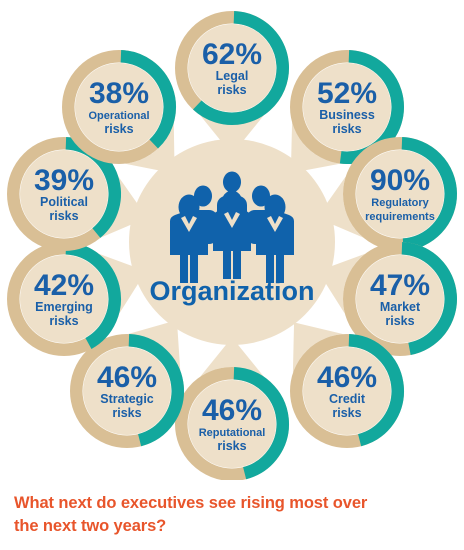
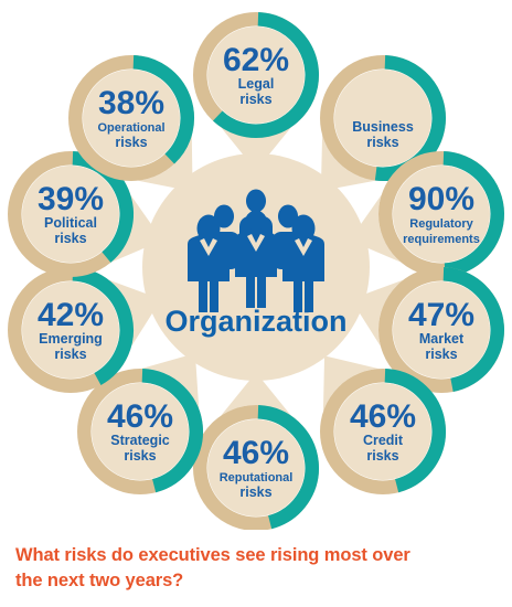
  62%
  Legal
  risks
- 52%
  Business
  risks
  90%
  Regulatory
  requirements
  47%
  Market
  risks
  46%
  Credit
  risks
  46%
  Reputational
  risks
  46%
  Strategic
  risks
  42%
  Emerging
  risks
  39%
  Political
  risks
  38%
  Operational
  risks
  Organization
- What next do executives see rising most over
+ What risks do executives see rising most over
  the next two years?
